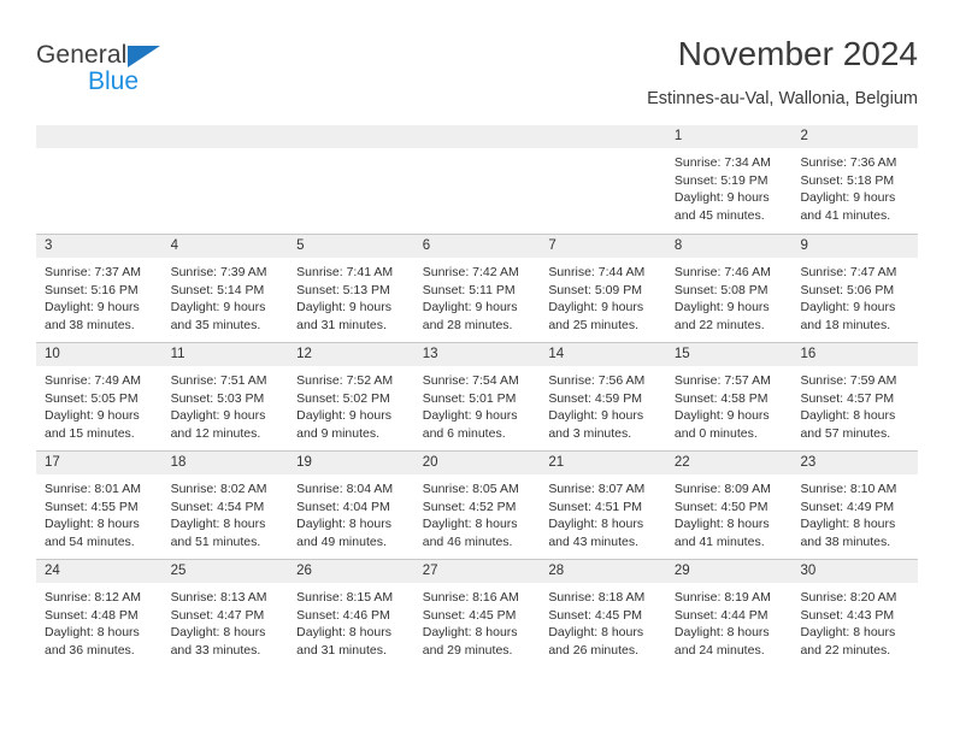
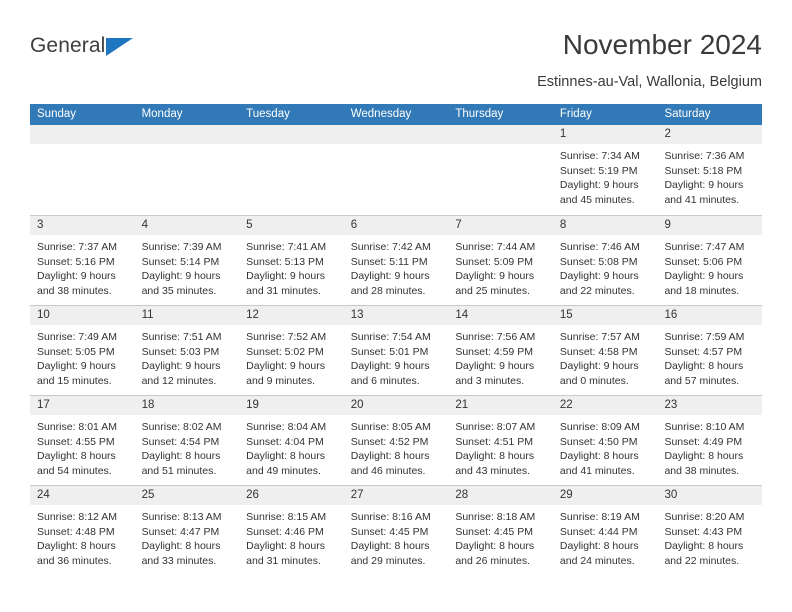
  General
- Blue
  November 2024
  Estinnes-au-Val, Wallonia, Belgium
+ Sunday
+ Monday
+ Tuesday
+ Wednesday
+ Thursday
+ Friday
+ Saturday
  1
  Sunrise: 7:34 AM
  Sunset: 5:19 PM
  Daylight: 9 hours
  and 45 minutes.
  2
  Sunrise: 7:36 AM
  Sunset: 5:18 PM
  Daylight: 9 hours
  and 41 minutes.
  3
  Sunrise: 7:37 AM
  Sunset: 5:16 PM
  Daylight: 9 hours
  and 38 minutes.
  4
  Sunrise: 7:39 AM
  Sunset: 5:14 PM
  Daylight: 9 hours
  and 35 minutes.
  5
  Sunrise: 7:41 AM
  Sunset: 5:13 PM
  Daylight: 9 hours
  and 31 minutes.
  6
  Sunrise: 7:42 AM
  Sunset: 5:11 PM
  Daylight: 9 hours
  and 28 minutes.
  7
  Sunrise: 7:44 AM
  Sunset: 5:09 PM
  Daylight: 9 hours
  and 25 minutes.
  8
  Sunrise: 7:46 AM
  Sunset: 5:08 PM
  Daylight: 9 hours
  and 22 minutes.
  9
  Sunrise: 7:47 AM
  Sunset: 5:06 PM
  Daylight: 9 hours
  and 18 minutes.
  10
  Sunrise: 7:49 AM
  Sunset: 5:05 PM
  Daylight: 9 hours
  and 15 minutes.
  11
  Sunrise: 7:51 AM
  Sunset: 5:03 PM
  Daylight: 9 hours
  and 12 minutes.
  12
  Sunrise: 7:52 AM
  Sunset: 5:02 PM
  Daylight: 9 hours
  and 9 minutes.
  13
  Sunrise: 7:54 AM
  Sunset: 5:01 PM
  Daylight: 9 hours
  and 6 minutes.
  14
  Sunrise: 7:56 AM
  Sunset: 4:59 PM
  Daylight: 9 hours
  and 3 minutes.
  15
  Sunrise: 7:57 AM
  Sunset: 4:58 PM
  Daylight: 9 hours
  and 0 minutes.
  16
  Sunrise: 7:59 AM
  Sunset: 4:57 PM
  Daylight: 8 hours
  and 57 minutes.
  17
  Sunrise: 8:01 AM
  Sunset: 4:55 PM
  Daylight: 8 hours
  and 54 minutes.
  18
  Sunrise: 8:02 AM
  Sunset: 4:54 PM
  Daylight: 8 hours
  and 51 minutes.
  19
  Sunrise: 8:04 AM
  Sunset: 4:04 PM
  Daylight: 8 hours
  and 49 minutes.
  20
  Sunrise: 8:05 AM
  Sunset: 4:52 PM
  Daylight: 8 hours
  and 46 minutes.
  21
  Sunrise: 8:07 AM
  Sunset: 4:51 PM
  Daylight: 8 hours
  and 43 minutes.
  22
  Sunrise: 8:09 AM
  Sunset: 4:50 PM
  Daylight: 8 hours
  and 41 minutes.
  23
  Sunrise: 8:10 AM
  Sunset: 4:49 PM
  Daylight: 8 hours
  and 38 minutes.
  24
  Sunrise: 8:12 AM
  Sunset: 4:48 PM
  Daylight: 8 hours
  and 36 minutes.
  25
  Sunrise: 8:13 AM
  Sunset: 4:47 PM
  Daylight: 8 hours
  and 33 minutes.
  26
  Sunrise: 8:15 AM
  Sunset: 4:46 PM
  Daylight: 8 hours
  and 31 minutes.
  27
  Sunrise: 8:16 AM
  Sunset: 4:45 PM
  Daylight: 8 hours
  and 29 minutes.
  28
  Sunrise: 8:18 AM
  Sunset: 4:45 PM
  Daylight: 8 hours
  and 26 minutes.
  29
  Sunrise: 8:19 AM
  Sunset: 4:44 PM
  Daylight: 8 hours
  and 24 minutes.
  30
  Sunrise: 8:20 AM
  Sunset: 4:43 PM
  Daylight: 8 hours
  and 22 minutes.
